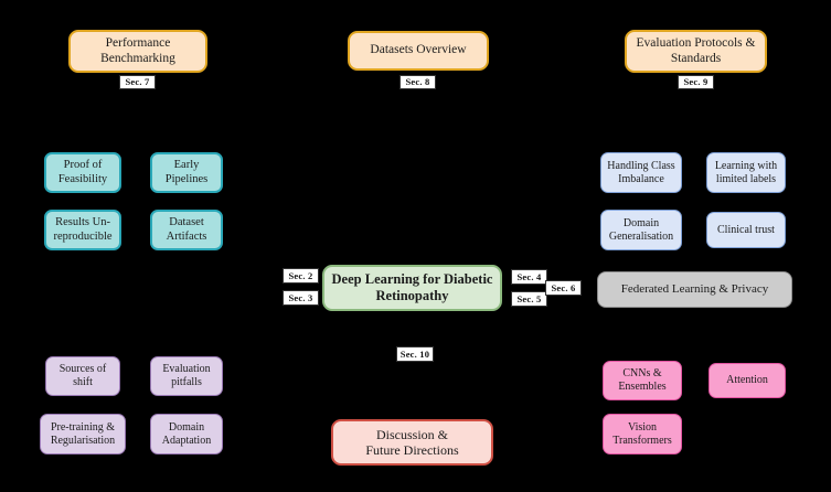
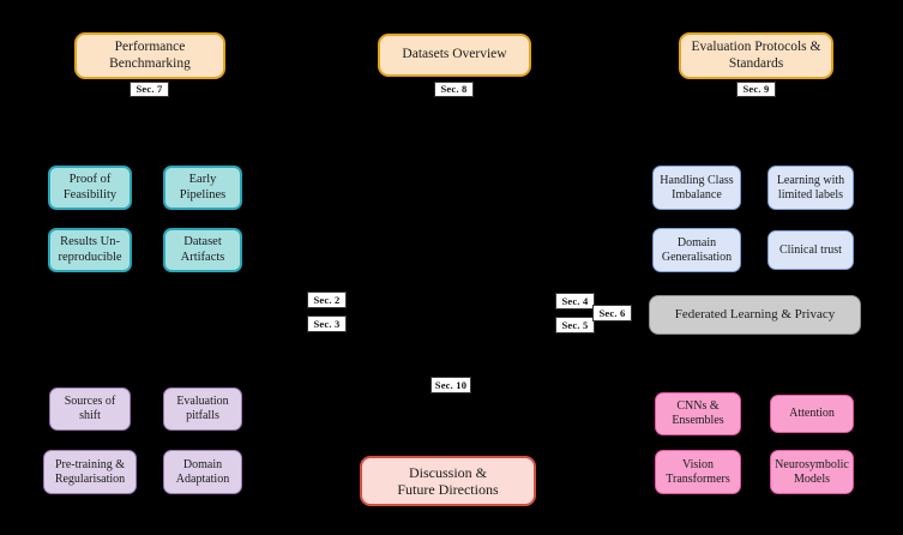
  Performance
  Benchmarking
  Sec. 7
  Datasets Overview
  Sec. 8
  Evaluation Protocols &
  Standards
  Sec. 9
  Proof of
  Feasibility
  Early
  Pipelines
  Results Un-
  reproducible
  Dataset
  Artifacts
  Sources of
  shift
  Evaluation
  pitfalls
  Pre-training &
  Regularisation
  Domain
  Adaptation
- Deep Learning for Diabetic
- Retinopathy
  Sec. 2
  Sec. 3
  Sec. 4
  Sec. 5
  Sec. 6
  Handling Class
  Imbalance
  Learning with
  limited labels
  Domain
  Generalisation
  Clinical trust
  Federated Learning & Privacy
  CNNs &
  Ensembles
  Attention
  Vision
  Transformers
+ Neurosymbolic
+ Models
  Sec. 10
  Discussion &
  Future Directions
